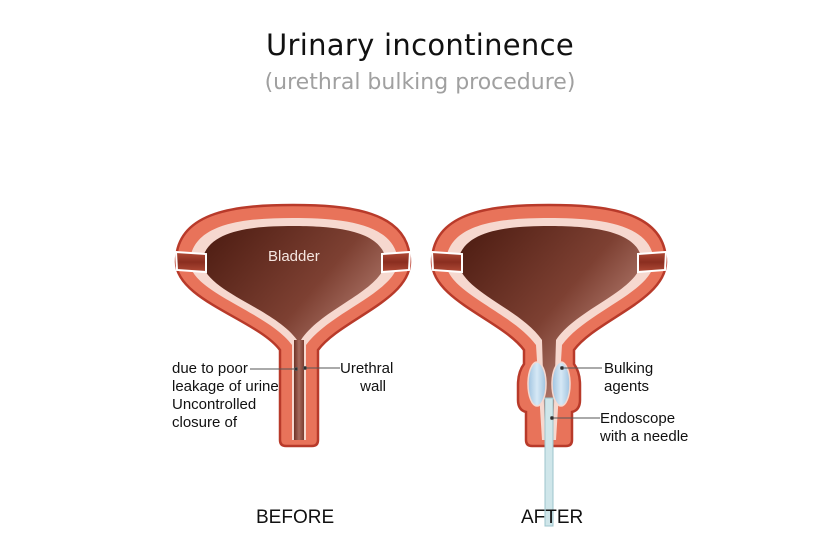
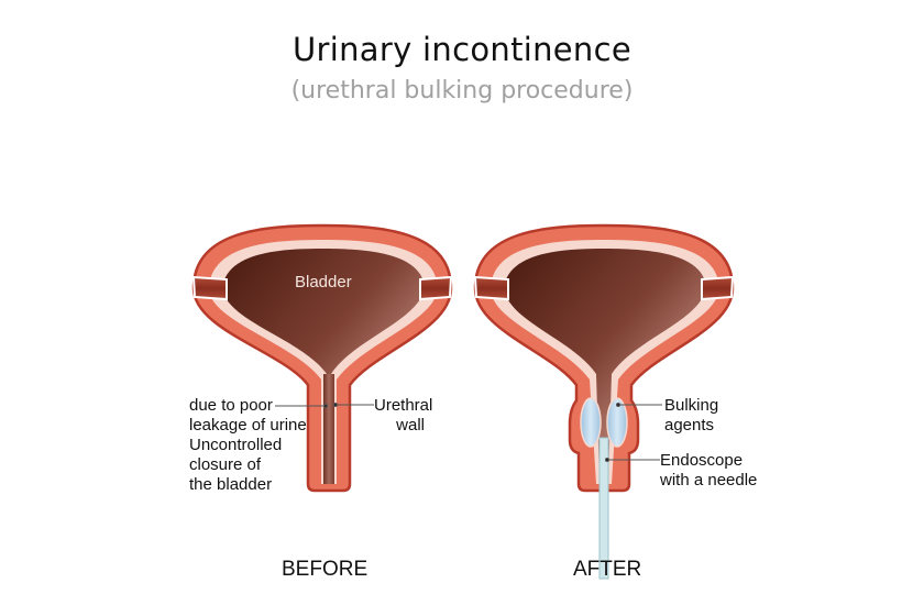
  Urinary incontinence
  (urethral bulking procedure)
  Bladder
  due to poor
  leakage of urine
  Uncontrolled
  closure of
+ the bladder
  Urethral
  wall
  Bulking
  agents
  Endoscope
  with a needle
  BEFORE
  AFTER
